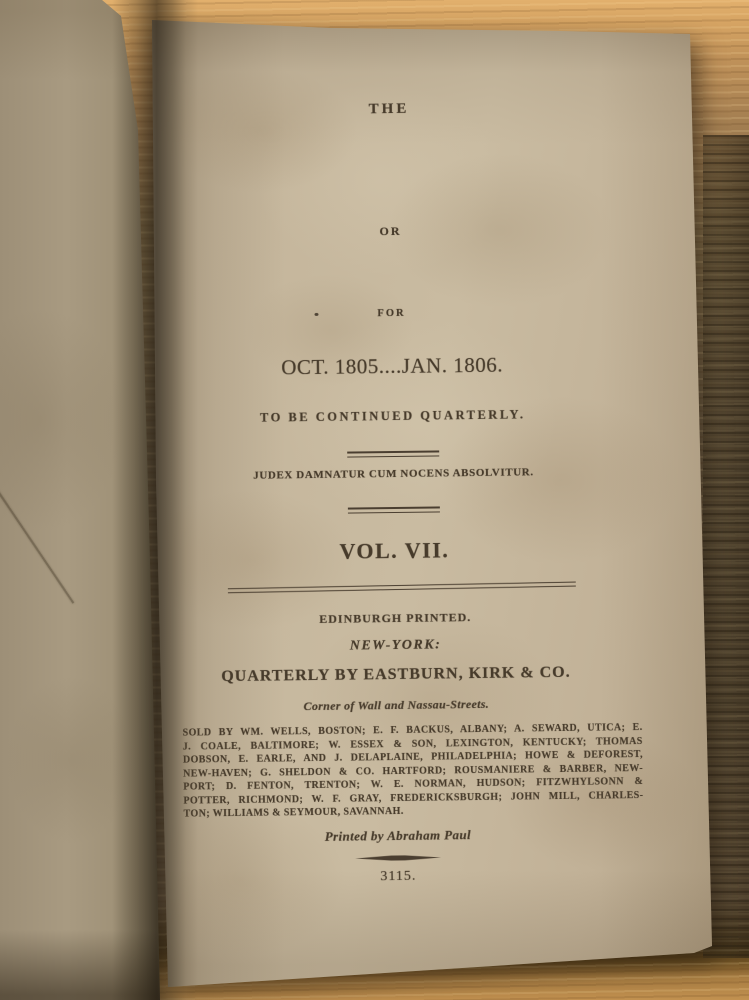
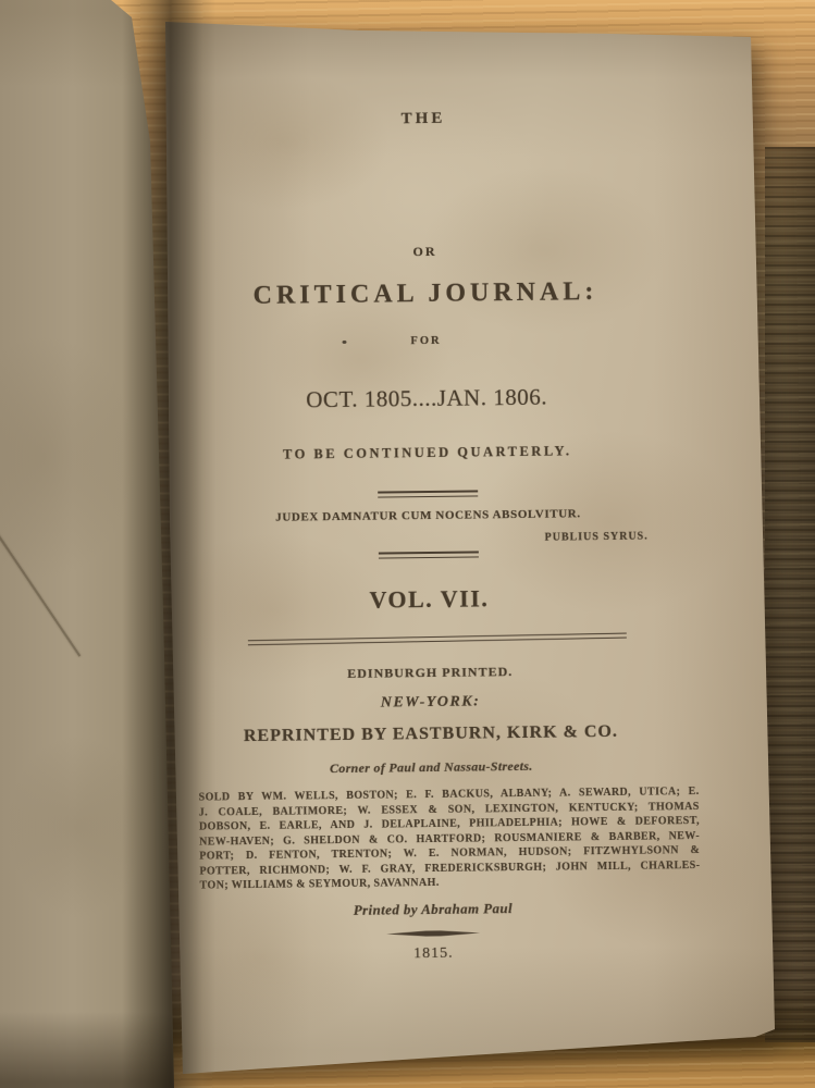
  THE
  OR
+ CRITICAL JOURNAL:
  FOR
  OCT. 1805....JAN. 1806.
  TO BE CONTINUED QUARTERLY.
  JUDEX DAMNATUR CUM NOCENS ABSOLVITUR.
+ PUBLIUS SYRUS.
  VOL. VII.
  EDINBURGH PRINTED.
  NEW-YORK:
- QUARTERLY BY EASTBURN, KIRK & CO.
+ REPRINTED BY EASTBURN, KIRK & CO.
- Corner of Wall and Nassau-Streets.
+ Corner of Paul and Nassau-Streets.
  LD BY WM. WELLS, BOSTON; E. F. BACKUS, ALBANY; A. SEWARD, UTICA; E.
  COALE, BALTIMORE; W. ESSEX & SON, LEXINGTON, KENTUCKY; THOMAS
  BSON, E. EARLE, AND J. DELAPLAINE, PHILADELPHIA; HOWE & DEFOREST,
  W-HAVEN; G. SHELDON & CO. HARTFORD; ROUSMANIERE & BARBER, NEW-
  RT; D. FENTON, TRENTON; W. E. NORMAN, HUDSON; FITZWHYLSONN &
  TTER, RICHMOND; W. F. GRAY, FREDERICKSBURGH; JOHN MILL, CHARLES-
  N; WILLIAMS & SEYMOUR, SAVANNAH.
  Printed by Abraham Paul
- 3115.
+ 1815.
